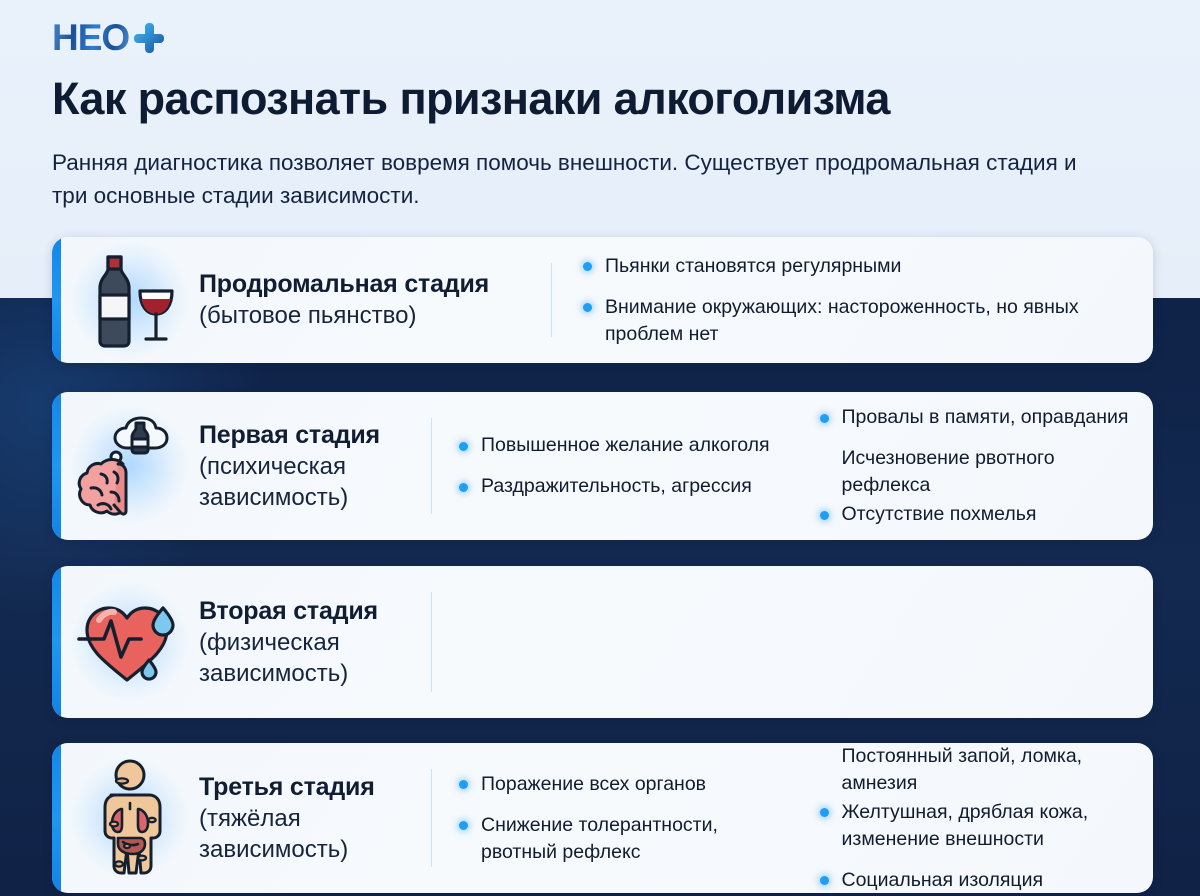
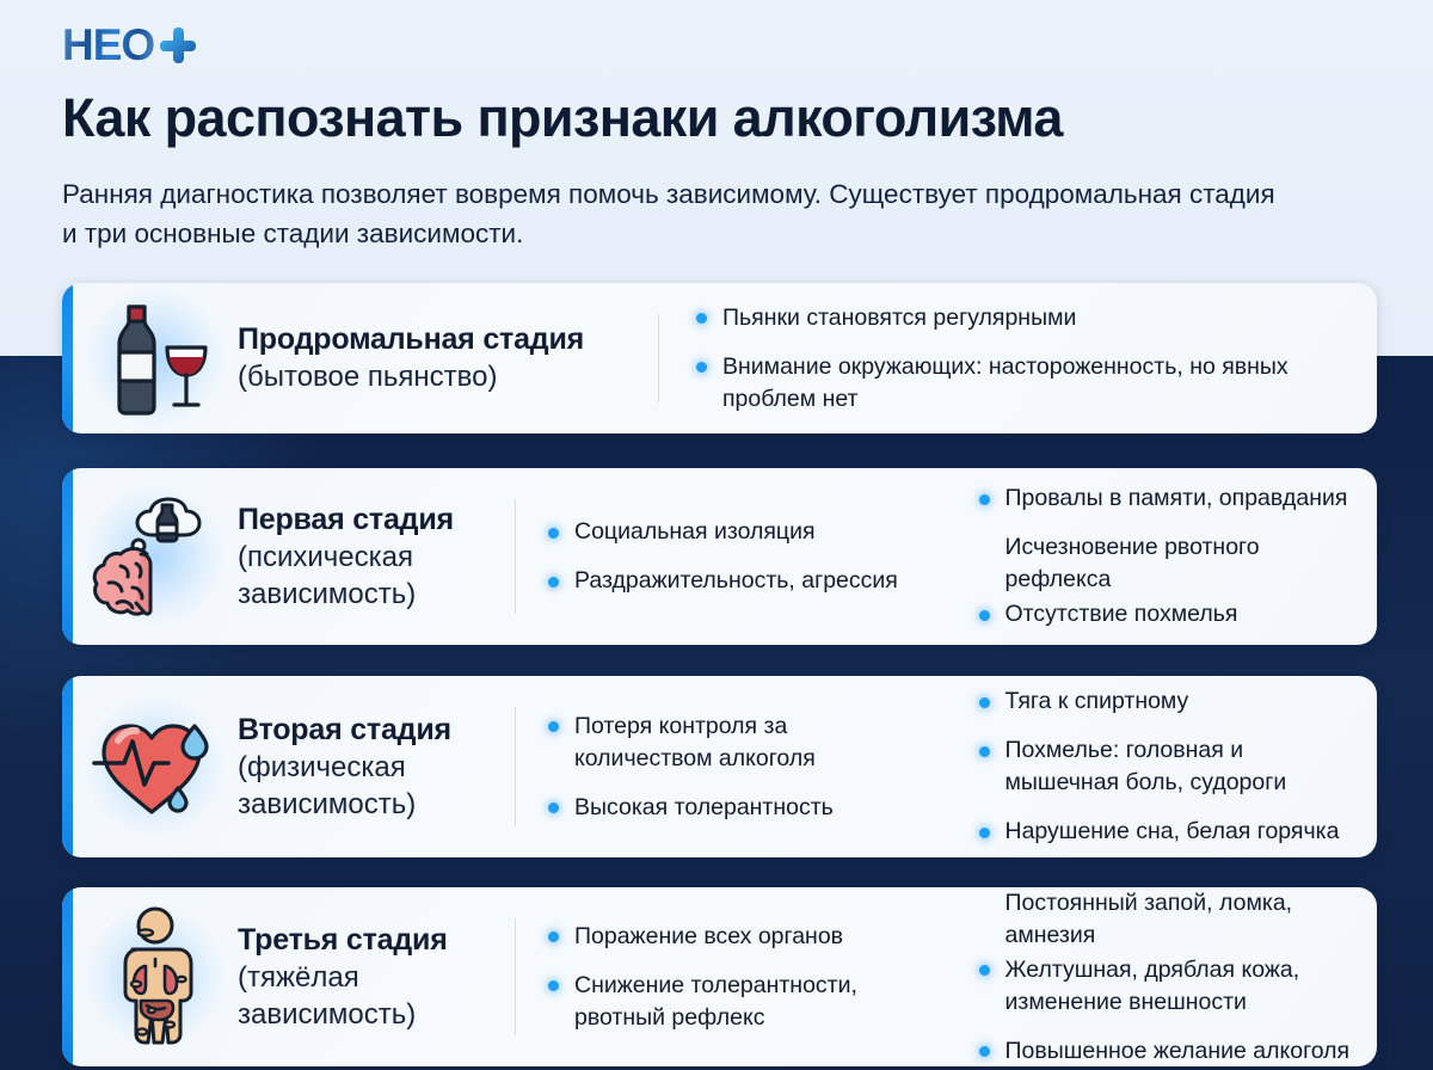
  HEO
  Как распознать признаки алкоголизма
- Ранняя диагностика позволяет вовремя помочь внешности. Существует продромальная стадия и три основные стадии зависимости.
+ Ранняя диагностика позволяет вовремя помочь зависимому. Существует продромальная стадия и три основные стадии зависимости.
  Продромальная стадия
  (бытовое пьянство)
  Пьянки становятся регулярными
  Внимание окружающих: настороженность, но явных проблем нет
  Первая стадия
  (психическая зависимость)
- Повышенное желание алкоголя
+ Социальная изоляция
  Раздражительность, агрессия
  Провалы в памяти, оправдания
  Исчезновение рвотного рефлекса
  Отсутствие похмелья
  Вторая стадия
  (физическая зависимость)
+ Потеря контроля за количеством алкоголя
+ Высокая толерантность
+ Тяга к спиртному
+ Похмелье: головная и мышечная боль, судороги
+ Нарушение сна, белая горячка
  Третья стадия
  (тяжёлая зависимость)
  Поражение всех органов
  Снижение толерантности, рвотный рефлекс
  Постоянный запой, ломка, амнезия
  Желтушная, дряблая кожа, изменение внешности
- Социальная изоляция
+ Повышенное желание алкоголя
